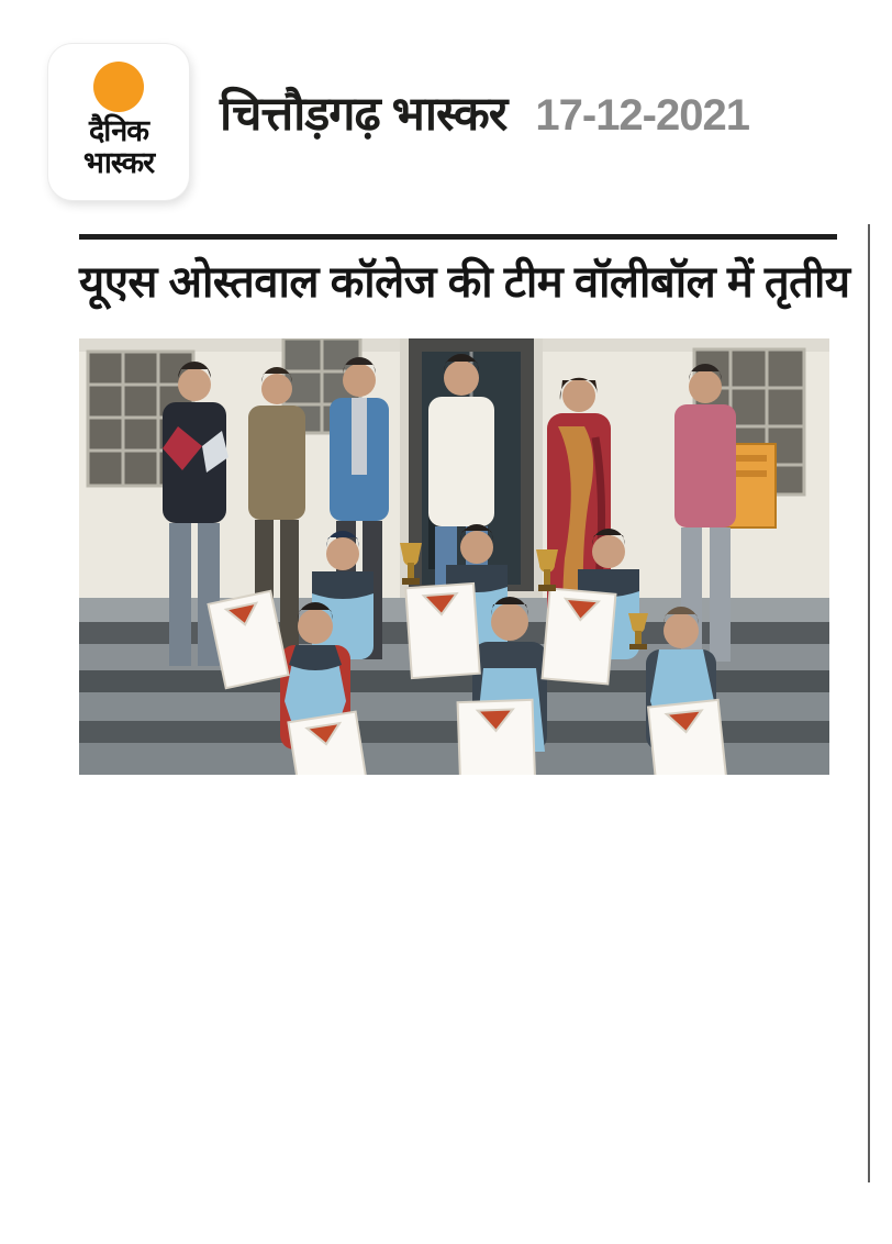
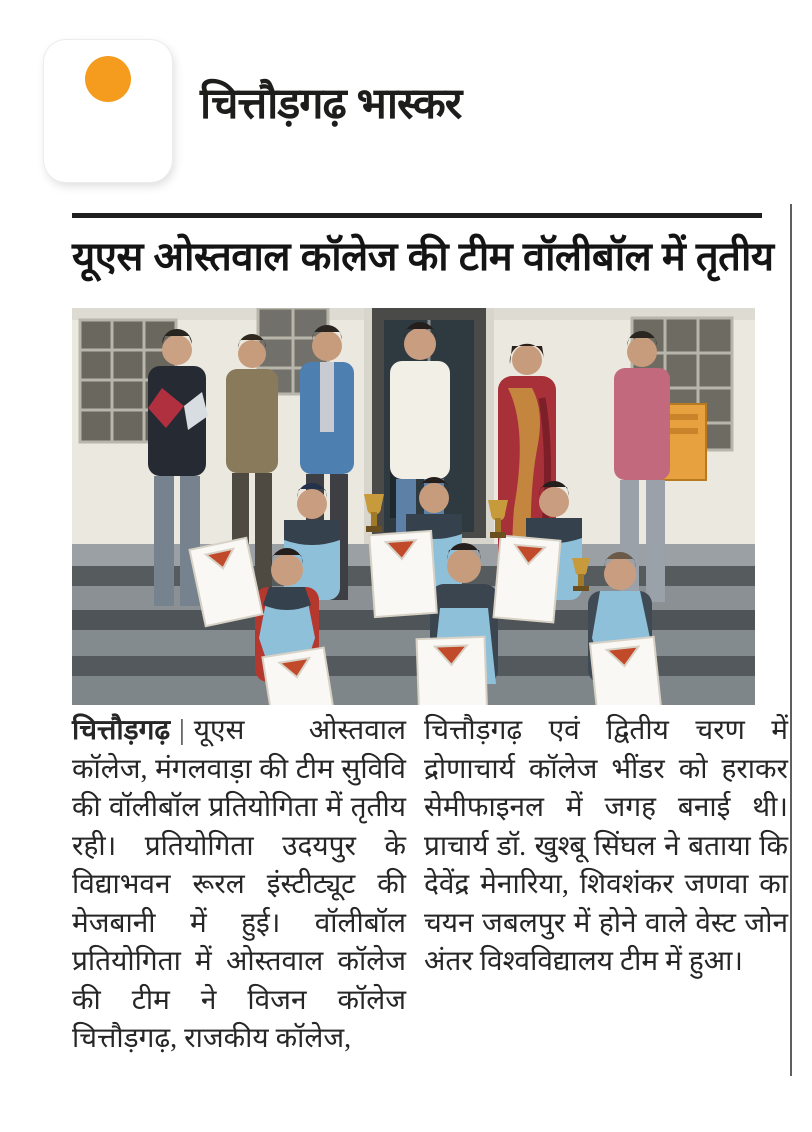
- दैनिक
- भास्कर
  चित्तौड़गढ़ भास्कर
- 17-12-2021
  यूएस ओस्तवाल कॉलेज की टीम वॉलीबॉल में तृतीय
+ चित्तौड़गढ़ | यूएस ओस्तवाल कॉलेज, मंगलवाड़ा की टीम सुविवि की वॉलीबॉल प्रतियोगिता में तृतीय रही। प्रतियोगिता उदयपुर के विद्याभवन रूरल इंस्टीट्यूट की मेजबानी में हुई। वॉलीबॉल प्रतियोगिता में ओस्तवाल कॉलेज की टीम ने विजन कॉलेज चित्तौड़गढ़, राजकीय कॉलेज,
+ चित्तौड़गढ़ एवं द्वितीय चरण में द्रोणाचार्य कॉलेज भींडर को हराकर सेमीफाइनल में जगह बनाई थी। प्राचार्य डॉ. खुश्बू सिंघल ने बताया कि देवेंद्र मेनारिया, शिवशंकर जणवा का चयन जबलपुर में होने वाले वेस्ट जोन अंतर विश्वविद्यालय टीम में हुआ।
